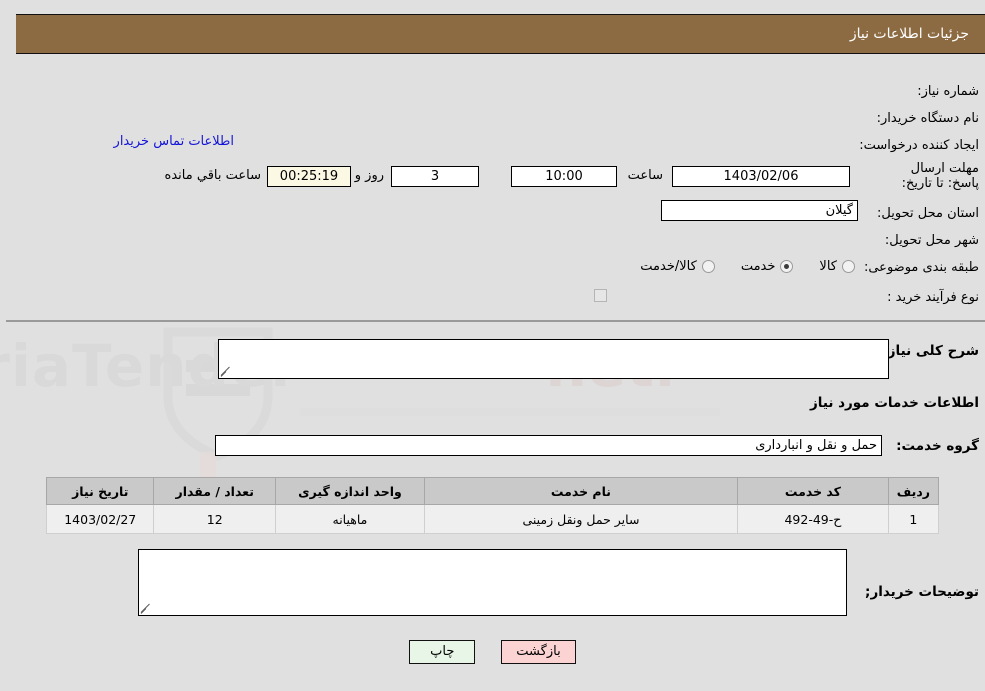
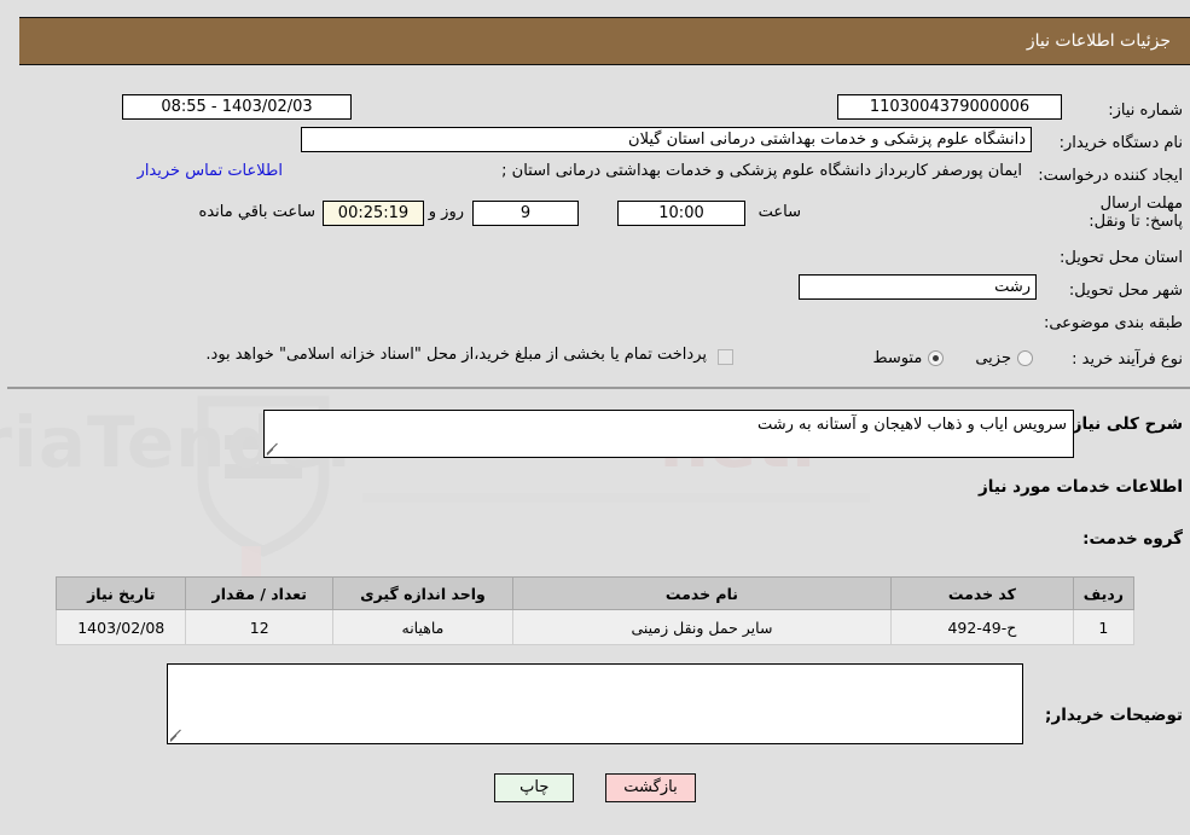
  جزئیات اطلاعات نیاز
  شماره نیاز:
+ 1103004379000006
+ 1403/02/03 - 08:55
  نام دستگاه خریدار:
+ دانشگاه علوم پزشکی و خدمات بهداشتی درمانی استان گیلان
  ایجاد کننده درخواست:
+ ایمان پورصفر کاربرداز دانشگاه علوم پزشکی و خدمات بهداشتی درمانی استان ;
  اطلاعات تماس خریدار
- مهلت ارسال پاسخ: تا تاریخ:
+ مهلت ارسال پاسخ: تا ونقل:
- 1403/02/06
  ساعت
  10:00
- 3
+ 9
  روز و
  00:25:19
  ساعت باقي مانده
  استان محل تحویل:
- گیلان
  شهر محل تحویل:
+ رشت
  طبقه بندی موضوعی:
- کالا
- خدمت
- کالا/خدمت
  نوع فرآیند خرید :
+ جزیی
+ متوسط
+ پرداخت تمام یا بخشی از مبلغ خرید،از محل "اسناد خزانه اسلامی" خواهد بود.
  شرح کلی نیاز
+ سرویس ایاب و ذهاب لاهیجان و آستانه به رشت
  اطلاعات خدمات مورد نیاز
  گروه خدمت:
- حمل و نقل و انبارداری
  توضیحات خریدار;
  ردیف	کد خدمت	نام خدمت	واحد اندازه گیری	تعداد / مقدار	تاریخ نیاز
- 1	ح-49-492	سایر حمل ونقل زمینی	ماهیانه	12	1403/02/27
+ 1	ح-49-492	سایر حمل ونقل زمینی	ماهیانه	12	1403/02/08
  بازگشت
  چاپ
